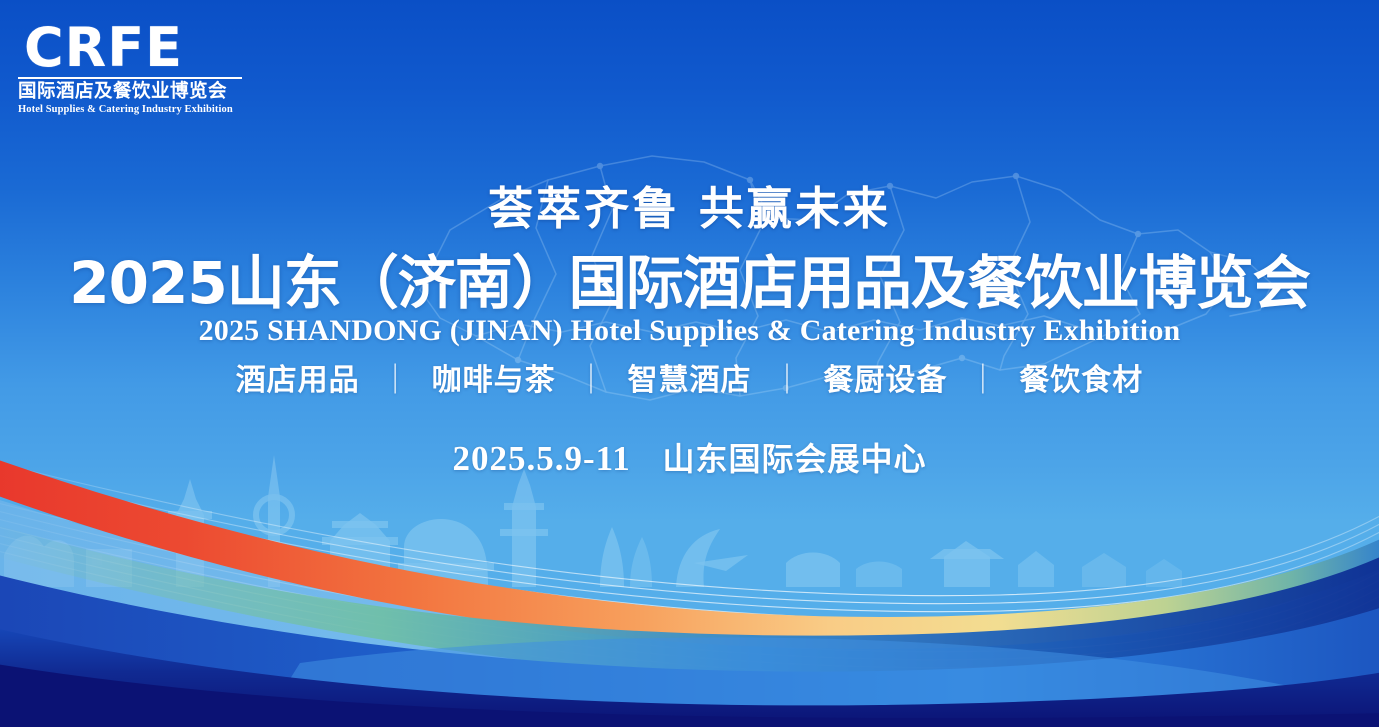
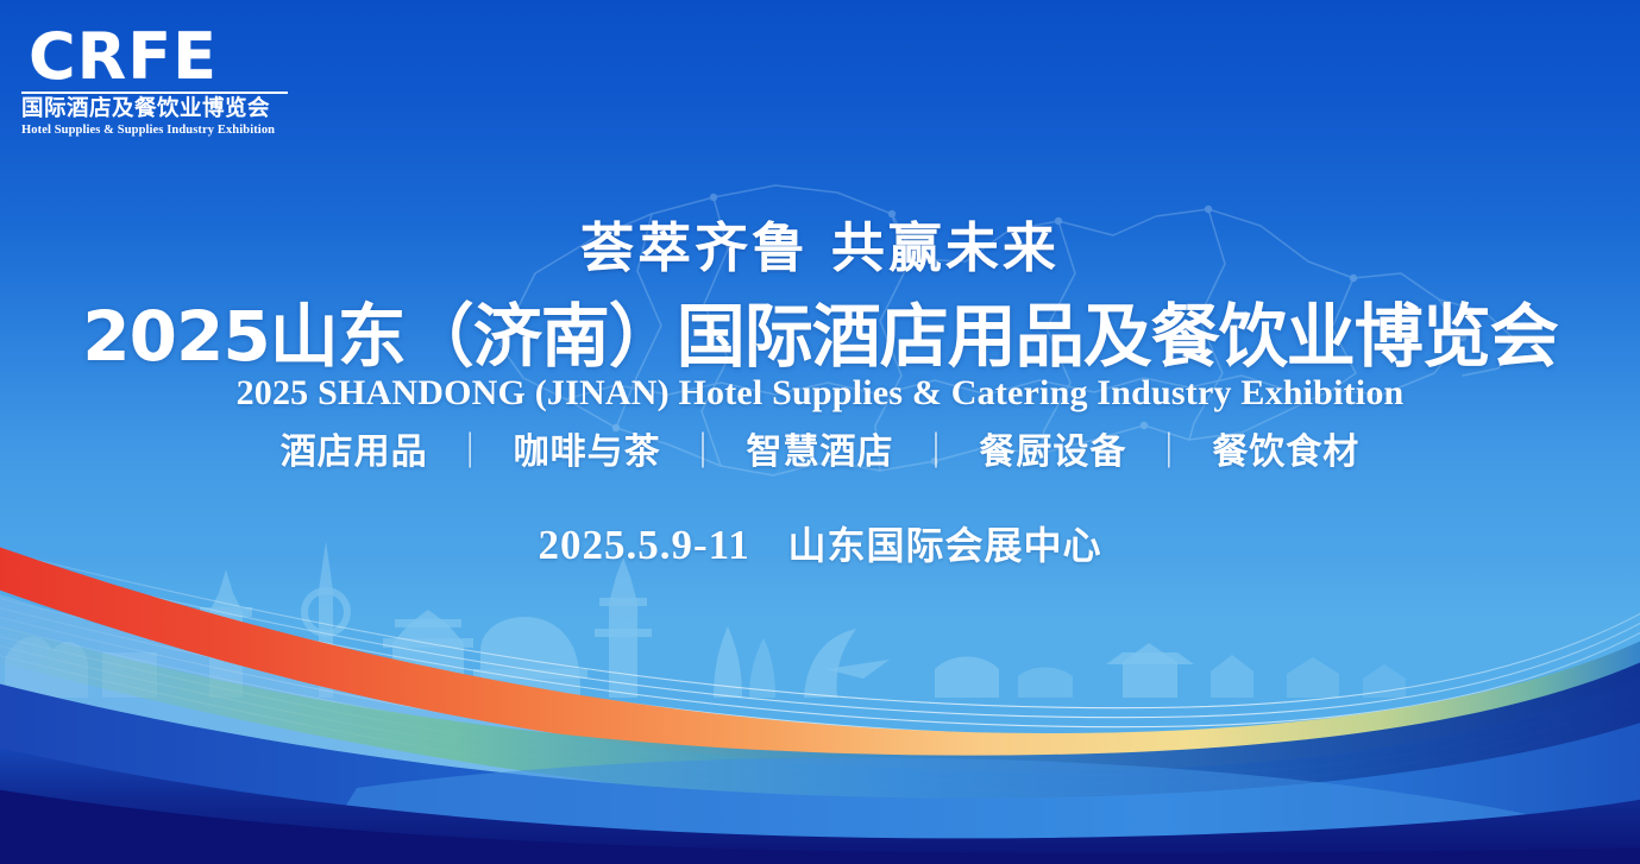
  CRFE
  国际酒店及餐饮业博览会
- Hotel Supplies & Catering Industry Exhibition
+ Hotel Supplies & Supplies Industry Exhibition
  荟萃齐鲁 共赢未来
  2025山东（济南）国际酒店用品及餐饮业博览会
  2025 SHANDONG (JINAN) Hotel Supplies & Catering Industry Exhibition
  酒店用品 ｜ 咖啡与茶 ｜ 智慧酒店 ｜ 餐厨设备 ｜ 餐饮食材
  2025.5.9-11 山东国际会展中心
